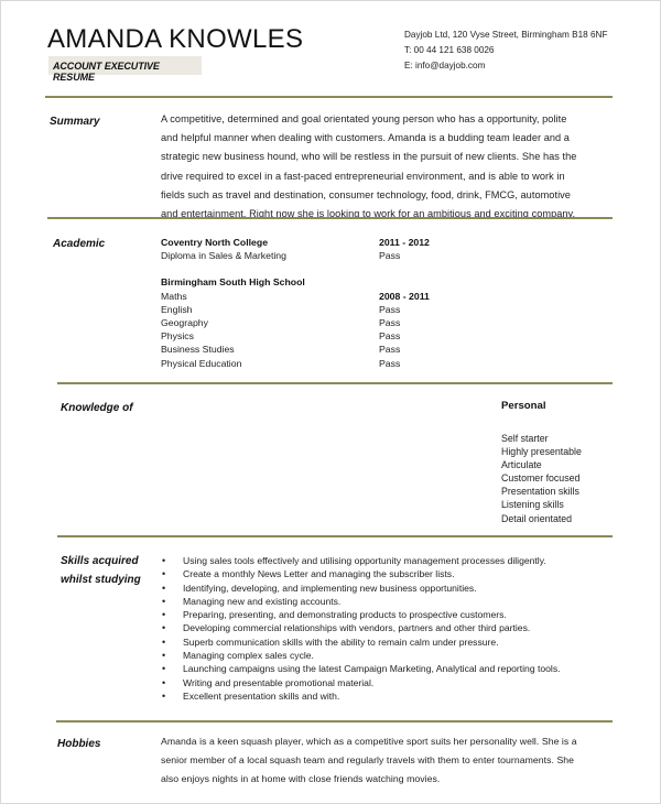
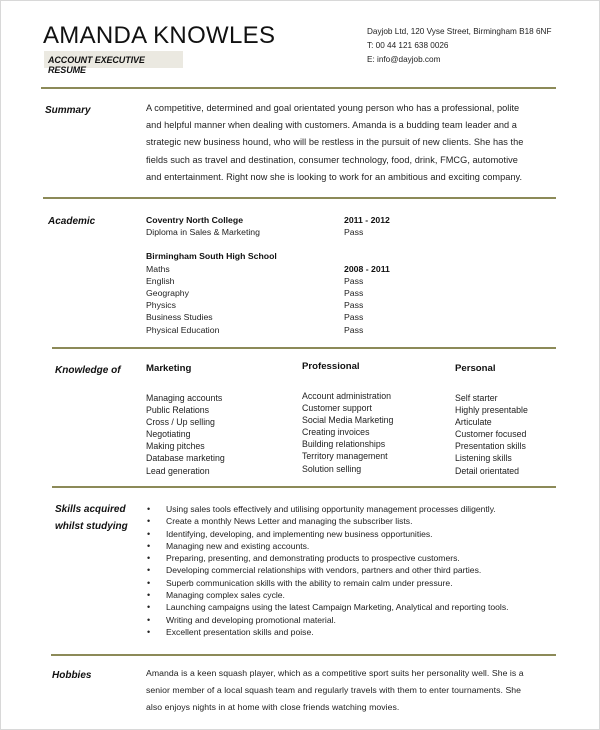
  AMANDA KNOWLES
  ACCOUNT EXECUTIVE RESUME
  Dayjob Ltd, 120 Vyse Street, Birmingham B18 6NF
  T: 00 44 121 638 0026
  E: info@dayjob.com
  Summary
- A competitive, determined and goal orientated young person who has a opportunity, polite
+ A competitive, determined and goal orientated young person who has a professional, polite
  and helpful manner when dealing with customers. Amanda is a budding team leader and a
  strategic new business hound, who will be restless in the pursuit of new clients. She has the
- drive required to excel in a fast-paced entrepreneurial environment, and is able to work in
  fields such as travel and destination, consumer technology, food, drink, FMCG, automotive
  and entertainment. Right now she is looking to work for an ambitious and exciting company.
  Academic
  Coventry North College
  Diploma in Sales & Marketing
  Birmingham South High School
  Maths
  English
  Geography
  Physics
  Business Studies
  Physical Education
  2011 - 2012
  Pass
  2008 - 2011
  Pass
  Pass
  Pass
  Pass
  Pass
  Knowledge of
+ Marketing
+ Managing accounts
+ Public Relations
+ Cross / Up selling
+ Negotiating
+ Making pitches
+ Database marketing
+ Lead generation
+ Professional
+ Account administration
+ Customer support
+ Social Media Marketing
+ Creating invoices
+ Building relationships
+ Territory management
+ Solution selling
  Personal
  Self starter
  Highly presentable
  Articulate
  Customer focused
  Presentation skills
  Listening skills
  Detail orientated
  Skills acquired
  whilst studying
  •
  Using sales tools effectively and utilising opportunity management processes diligently.
  •
  Create a monthly News Letter and managing the subscriber lists.
  •
  Identifying, developing, and implementing new business opportunities.
  •
  Managing new and existing accounts.
  •
  Preparing, presenting, and demonstrating products to prospective customers.
  •
  Developing commercial relationships with vendors, partners and other third parties.
  •
  Superb communication skills with the ability to remain calm under pressure.
  •
  Managing complex sales cycle.
  •
  Launching campaigns using the latest Campaign Marketing, Analytical and reporting tools.
  •
- Writing and presentable promotional material.
+ Writing and developing promotional material.
  •
- Excellent presentation skills and with.
+ Excellent presentation skills and poise.
  Hobbies
  Amanda is a keen squash player, which as a competitive sport suits her personality well. She is a
  senior member of a local squash team and regularly travels with them to enter tournaments. She
  also enjoys nights in at home with close friends watching movies.
